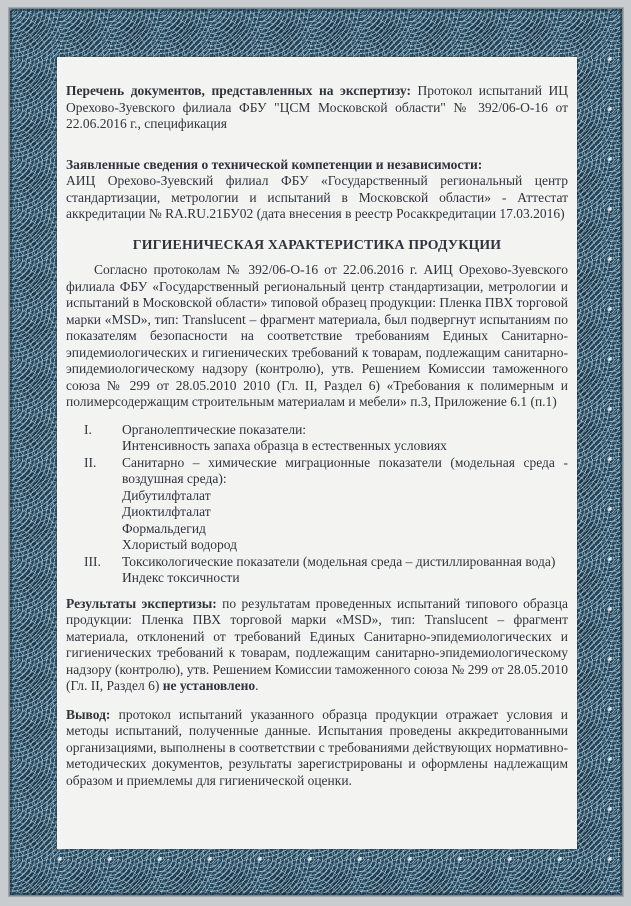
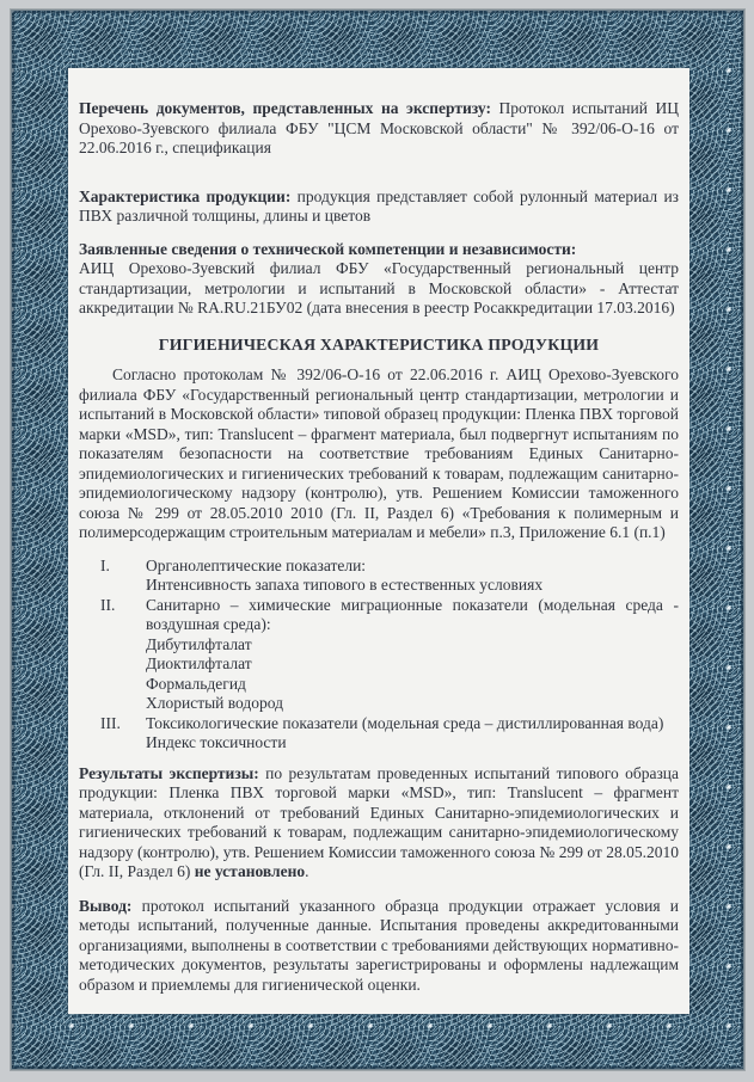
  Перечень документов, представленных на экспертизу: Протокол испытаний ИЦ Орехово-Зуевского филиала ФБУ "ЦСМ Московской области" № 392/06-О-16 от 22.06.2016 г., спецификация
+ Характеристика продукции: продукция представляет собой рулонный материал из ПВХ различной толщины, длины и цветов
  Заявленные сведения о технической компетенции и независимости:
  АИЦ Орехово-Зуевский филиал ФБУ «Государственный региональный центр стандартизации, метрологии и испытаний в Московской области» - Аттестат аккредитации № RA.RU.21БУ02 (дата внесения в реестр Росаккредитации 17.03.2016)
  ГИГИЕНИЧЕСКАЯ ХАРАКТЕРИСТИКА ПРОДУКЦИИ
  Согласно протоколам № 392/06-О-16 от 22.06.2016 г. АИЦ Орехово-Зуевского филиала ФБУ «Государственный региональный центр стандартизации, метрологии и испытаний в Московской области» типовой образец продукции: Пленка ПВХ торговой марки «MSD», тип: Translucent – фрагмент материала, был подвергнут испытаниям по показателям безопасности на соответствие требованиям Единых Санитарно-эпидемиологических и гигиенических требований к товарам, подлежащим санитарно-эпидемиологическому надзору (контролю), утв. Решением Комиссии таможенного союза № 299 от 28.05.2010 2010 (Гл. II, Раздел 6) «Требования к полимерным и полимерсодержащим строительным материалам и мебели» п.3, Приложение 6.1 (п.1)
  I.
  Органолептические показатели:
- Интенсивность запаха образца в естественных условиях
+ Интенсивность запаха типового в естественных условиях
  II.
  Санитарно – химические миграционные показатели (модельная среда - воздушная среда):
  Дибутилфталат
  Диоктилфталат
  Формальдегид
  Хлористый водород
  III.
  Токсикологические показатели (модельная среда – дистиллированная вода)
  Индекс токсичности
  Результаты экспертизы: по результатам проведенных испытаний типового образца продукции: Пленка ПВХ торговой марки «MSD», тип: Translucent – фрагмент материала, отклонений от требований Единых Санитарно-эпидемиологических и гигиенических требований к товарам, подлежащим санитарно-эпидемиологическому надзору (контролю), утв. Решением Комиссии таможенного союза № 299 от 28.05.2010 (Гл. II, Раздел 6) не установлено.
  Вывод: протокол испытаний указанного образца продукции отражает условия и методы испытаний, полученные данные. Испытания проведены аккредитованными организациями, выполнены в соответствии с требованиями действующих нормативно-методических документов, результаты зарегистрированы и оформлены надлежащим образом и приемлемы для гигиенической оценки.
